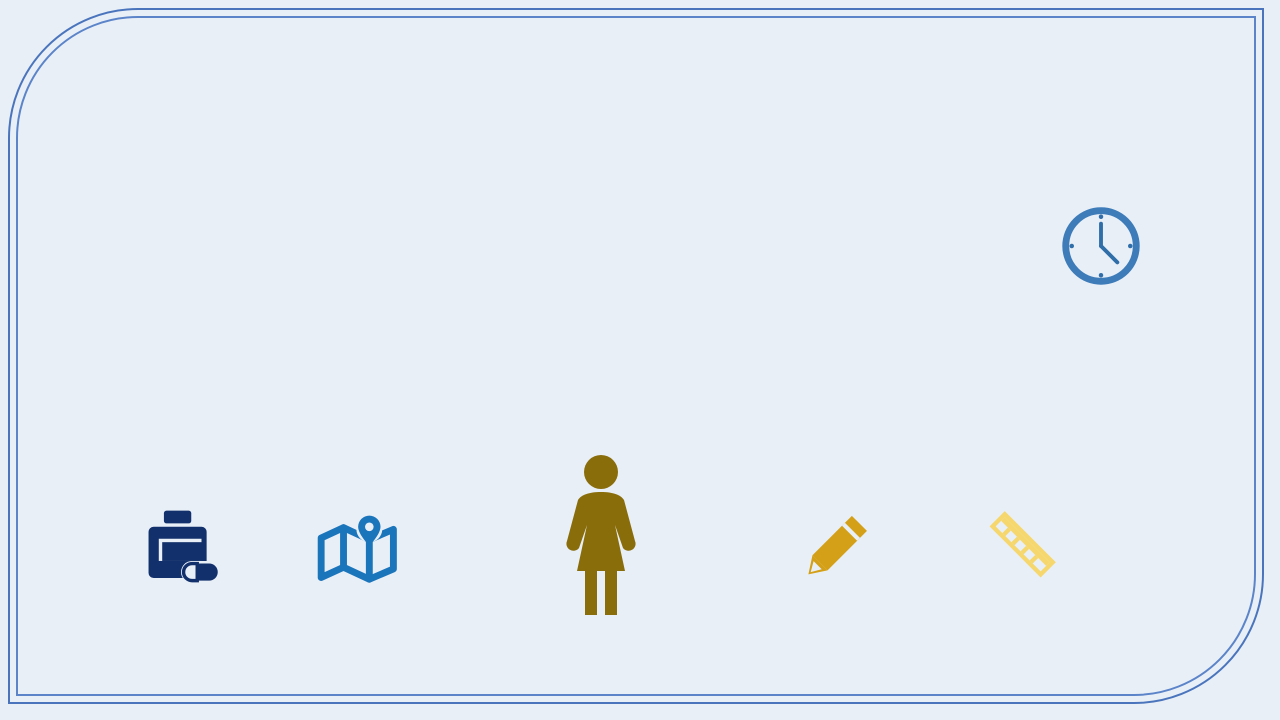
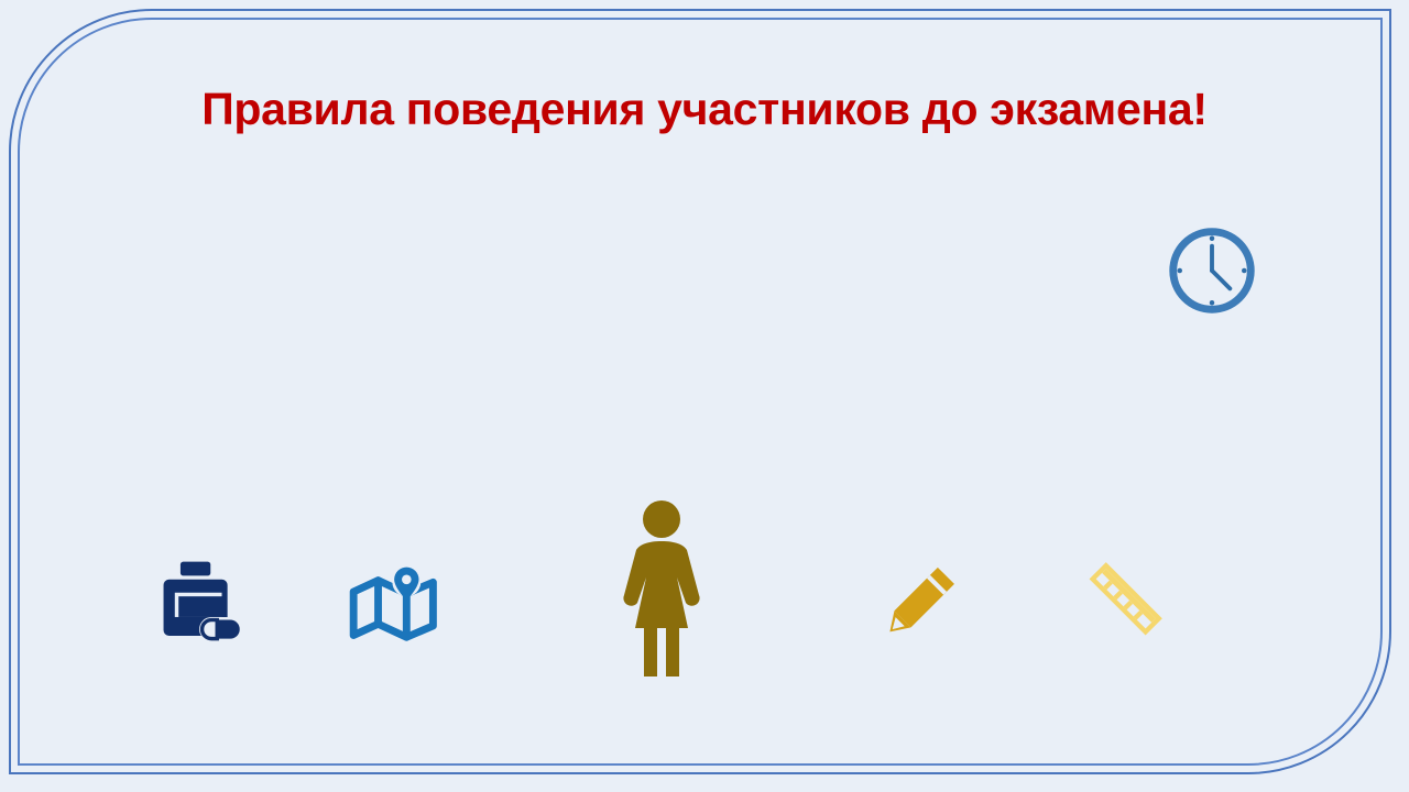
+ Правила поведения участников до экзамена!
